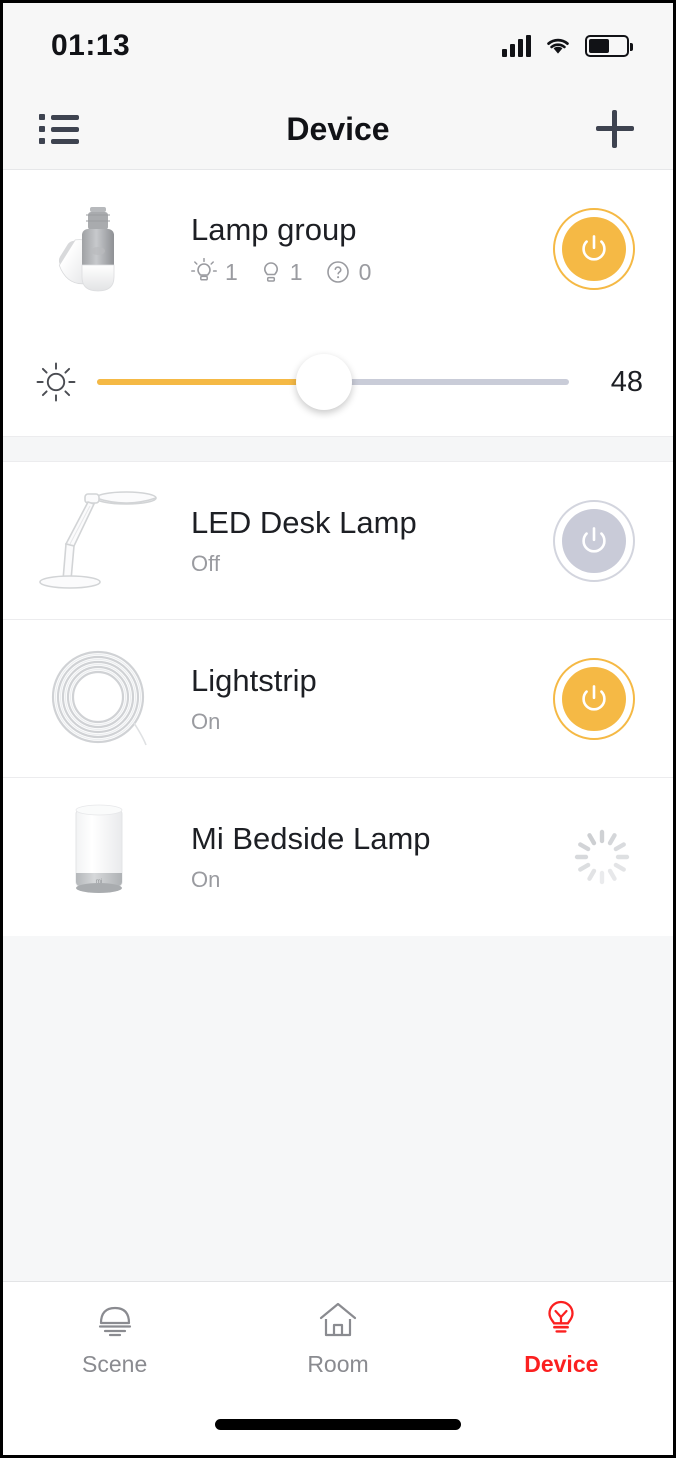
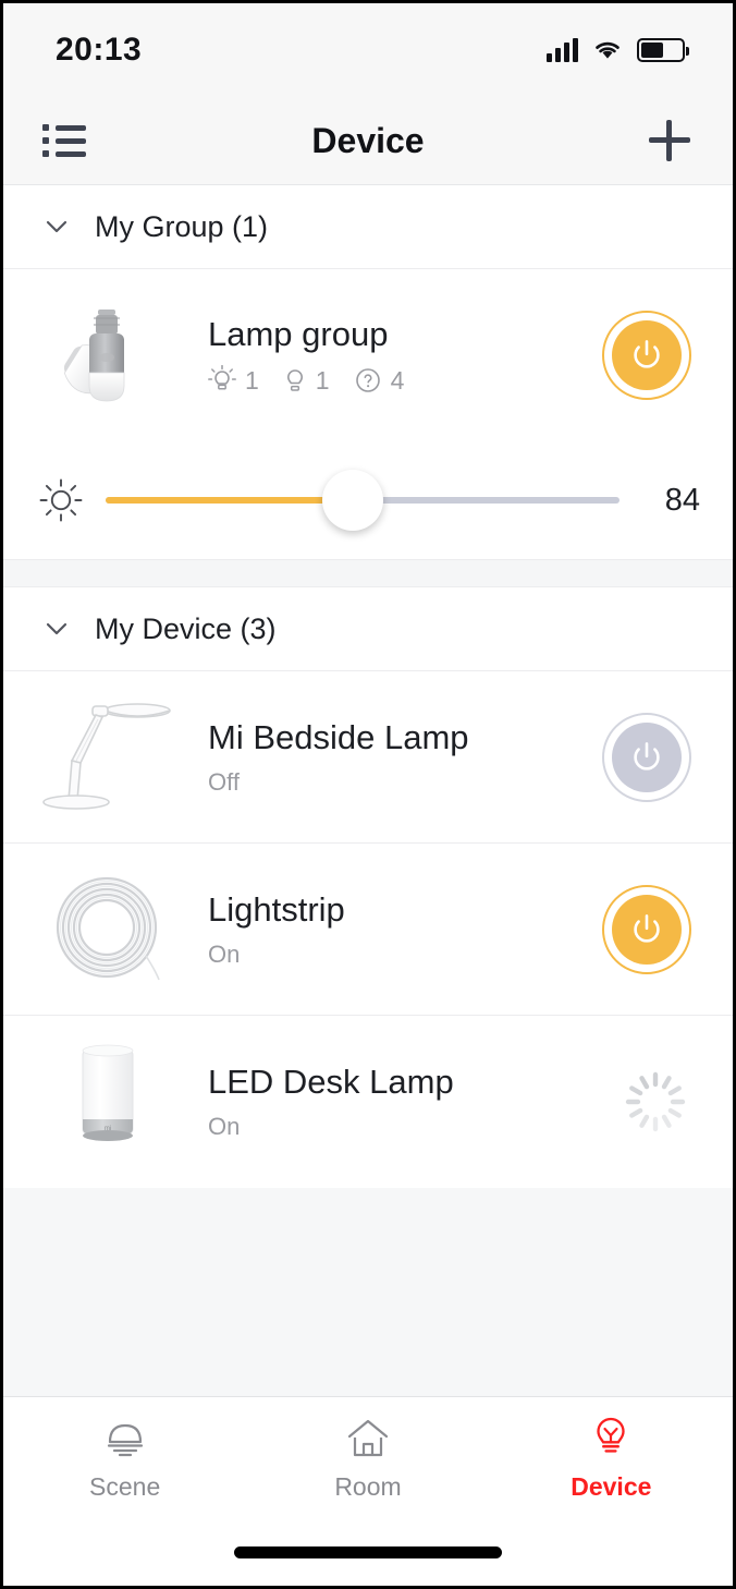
- 01:13
+ 20:13
  Device
+ My Group (1)
  Lamp group
  1
  1
- 0
+ 4
- 48
+ 84
+ My Device (3)
- LED Desk Lamp
+ Mi Bedside Lamp
  Off
  Lightstrip
  On
- Mi Bedside Lamp
+ LED Desk Lamp
  On
  Scene
  Room
  Device
